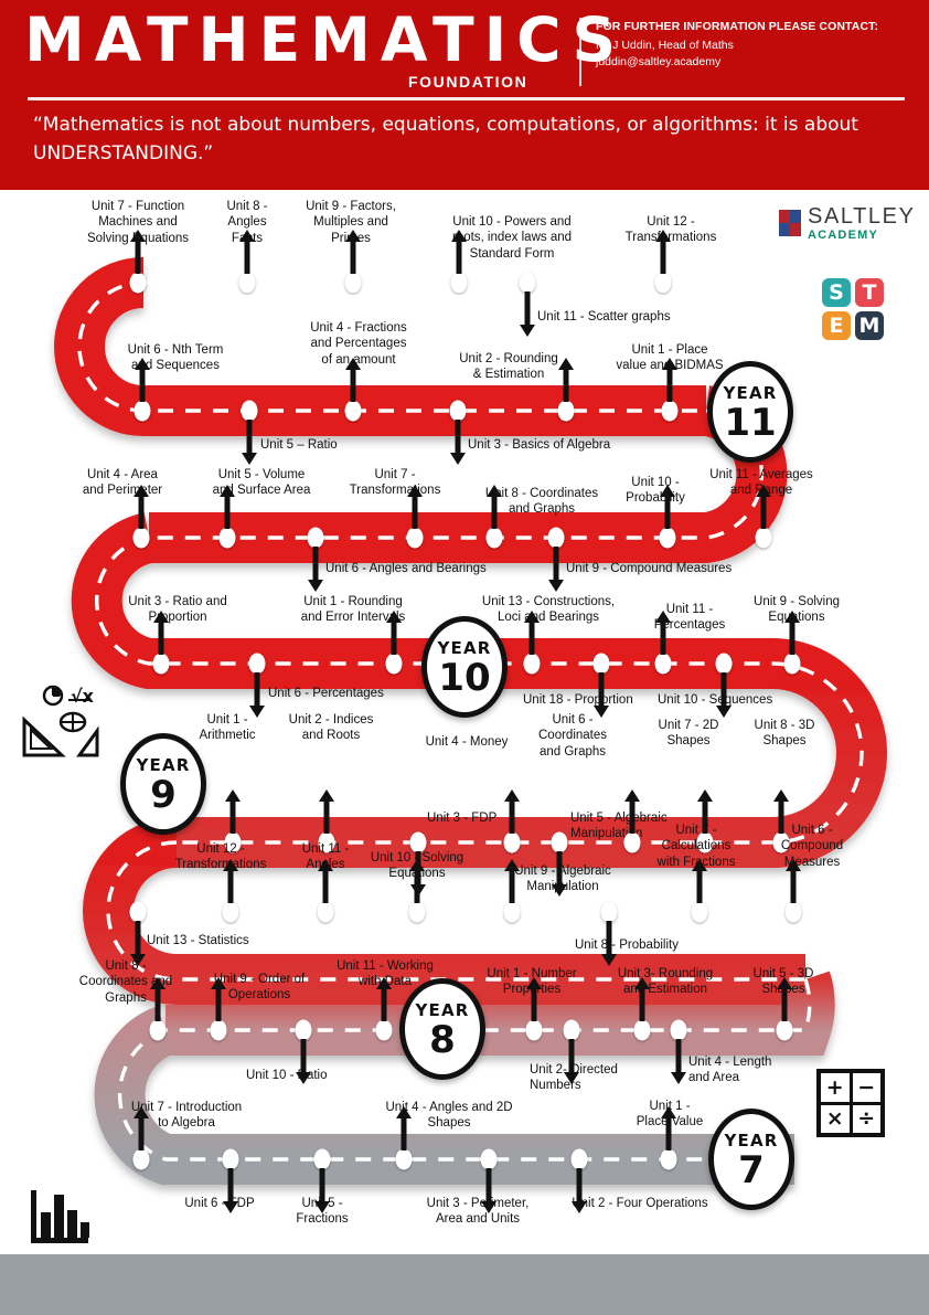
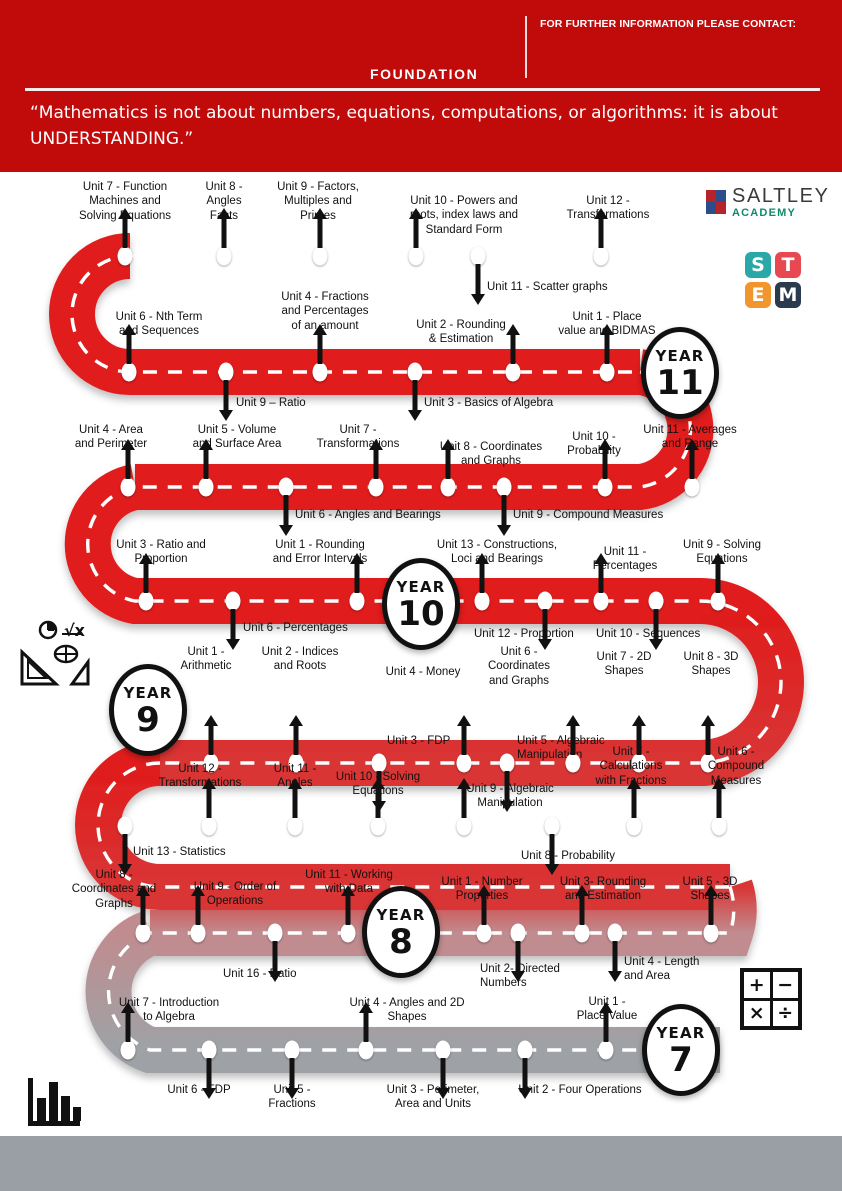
- MATHEMATICS
  FOUNDATION
  FOR FURTHER INFORMATION PLEASE CONTACT:
- Mr J Uddin, Head of Maths
- juddin@saltley.academy
  “Mathematics is not about numbers, equations, computations, or algorithms: it is about UNDERSTANDING.”
  SALTLEY
  ACADEMY
  S
  T
  E
  M
  √x
  +
  −
  ×
  ÷
  Unit 7 - Function
  Machines and
  Solving Equations
  Unit 8 -
  Angles
  Facts
  Unit 9 - Factors,
  Multiples and
  Primes
  Unit 10 - Powers and
  roots, index laws and
  Standard Form
  Unit 11 - Scatter graphs
  Unit 12 -
  Transformations
  Unit 6 - Nth Term
  and Sequences
- Unit 5 – Ratio
+ Unit 9 – Ratio
  Unit 4 - Fractions
  and Percentages
  of an amount
  Unit 3 - Basics of Algebra
  Unit 2 - Rounding
  & Estimation
  Unit 1 - Place
  value and BIDMAS
  Unit 4 - Area
  and Perimeter
  Unit 5 - Volume
  and Surface Area
  Unit 6 - Angles and Bearings
  Unit 7 -
  Transformations
  Unit 8 - Coordinates
  and Graphs
  Unit 9 - Compound Measures
  Unit 10 -
  Probability
  Unit 11 - Averages
  and Range
  Unit 3 - Ratio and
  Proportion
  Unit 6 - Percentages
  Unit 1 - Rounding
  and Error Intervals
  Unit 13 - Constructions,
  Loci and Bearings
- Unit 18 - Proportion
+ Unit 12 - Proportion
  Unit 11 -
  Percentages
  Unit 10 - Sequences
  Unit 9 - Solving
  Equations
  Unit 1 -
  Arithmetic
  Unit 2 - Indices
  and Roots
  Unit 3 - FDP
  Unit 4 - Money
  Unit 5 - Alebraic
  Manipulatn
  Unit 6 -
  Coordinates
  and Graphs
  Unit 7 - 2D
  Shapes
  Unit 8 - 3D
  Shapes
  Unit 13 - Statistics
  Unit 12 -
  Transformations
  Unit 11 -
  Angles
  Unit 10 - Solving
  Equations
  Unit 9 - Algebraic
  Manipulation
  Unit 8 - Probability
  Unit 7 -
  Calculations
  with Fractions
  Unit 6 -
  Compound
  Measures
  Unit 8 -
  Coordinates and
  Graphs
  Unit 9 - Order of
  Operations
- Unit 10 - Ratio
+ Unit 16 - Ratio
  Unit 11 - Working
  with Data
  Unit 1 - Number
  Properties
  Unit 2- Directed
  Numbers
  Unit 3- Rounding
  and Estimation
  Unit 4 - Length
  and Area
  Unit 5 - 3D
  Shapes
  Unit 7 - Introduction
  to Algebra
  Unit 6 - FDP
  Unit 5 -
  Fractions
  Unit 4 - Angles and 2D
  Shapes
  Unit 3 - Perimeter,
  Area and Units
  Unit 2 - Four Operations
  Unit 1 -
  Place Value
  YEAR
  11
  YEAR
  10
  YEAR
  9
  YEAR
  8
  YEAR
  7
